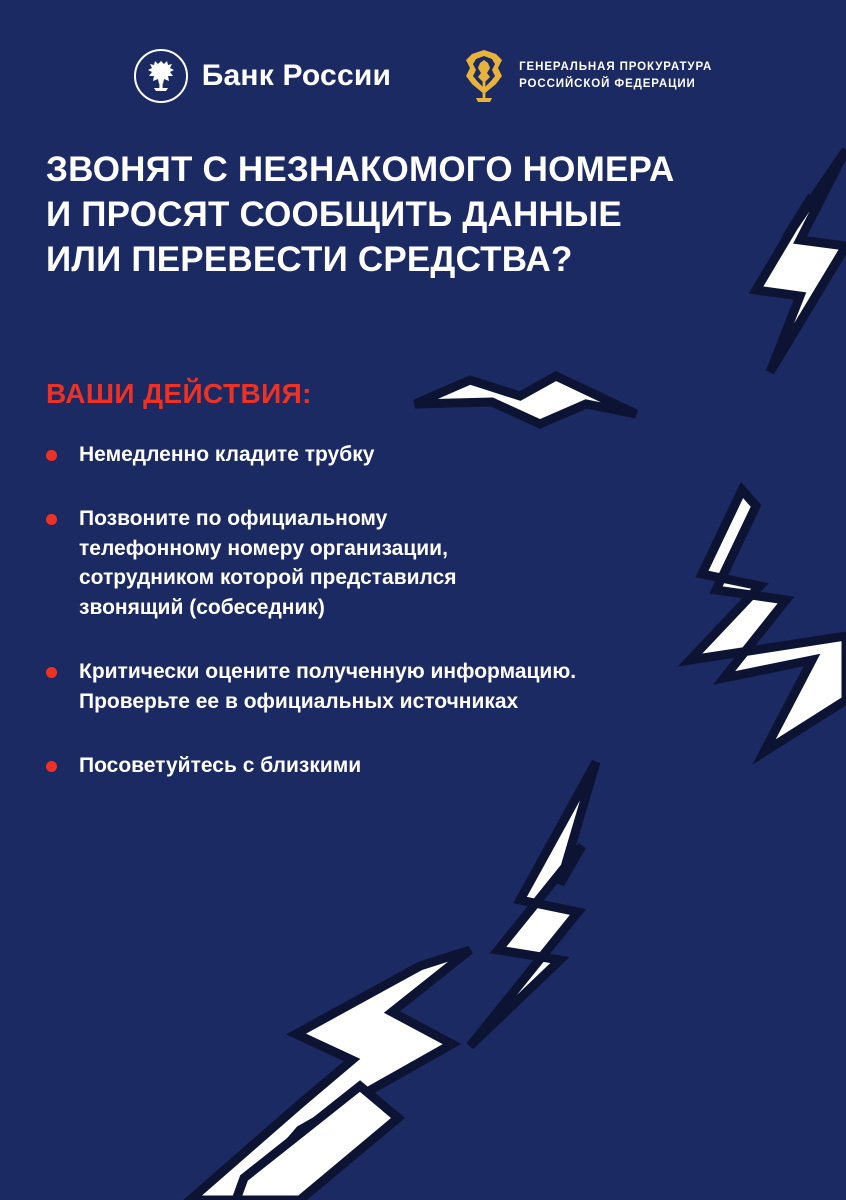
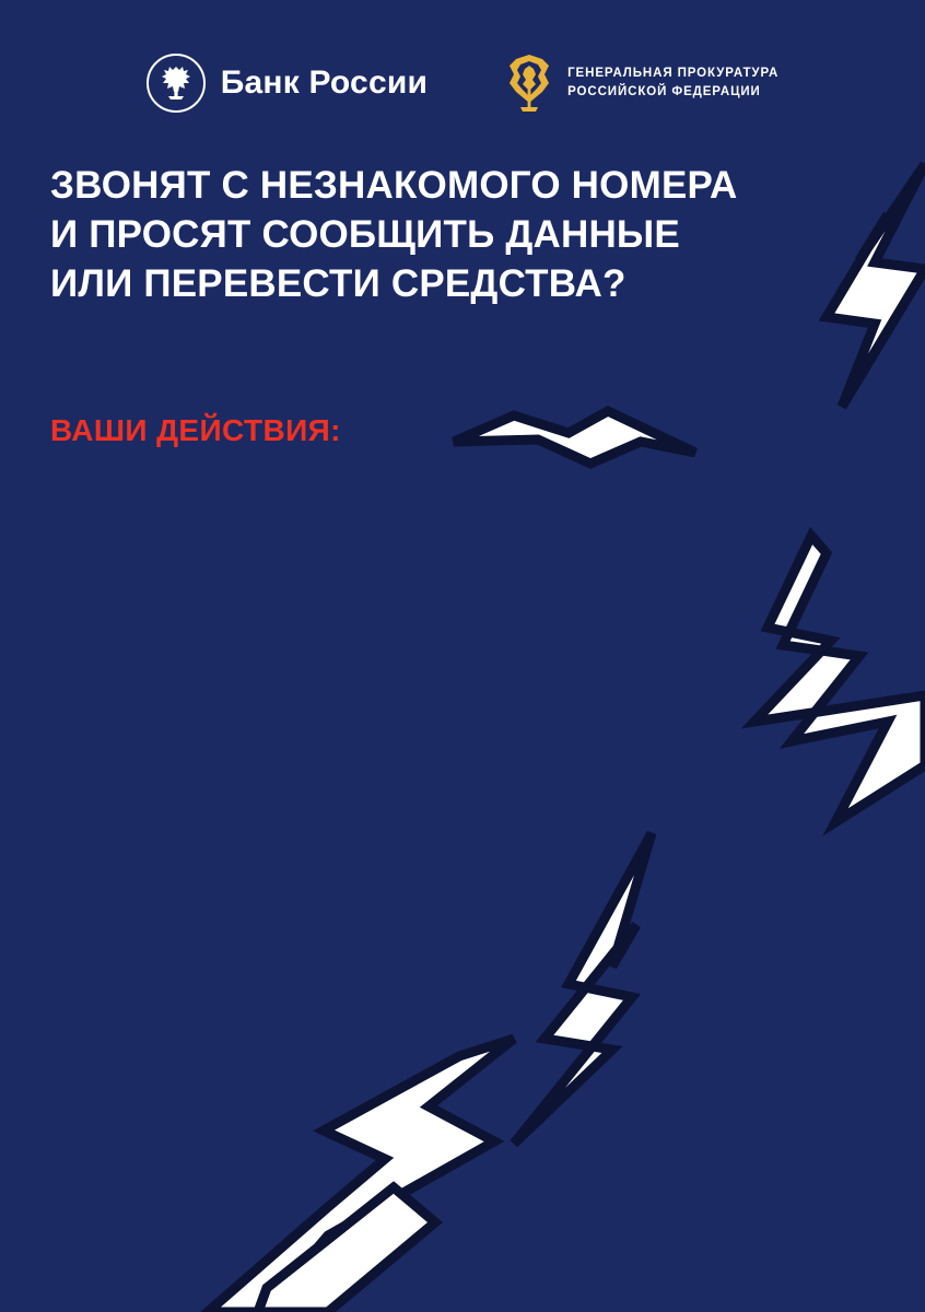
  Банк России
  ГЕНЕРАЛЬНАЯ ПРОКУРАТУРА
  РОССИЙСКОЙ ФЕДЕРАЦИИ
  ЗВОНЯТ С НЕЗНАКОМОГО НОМЕРА
  И ПРОСЯТ СООБЩИТЬ ДАННЫЕ
  ИЛИ ПЕРЕВЕСТИ СРЕДСТВА?
  ВАШИ ДЕЙСТВИЯ:
- Немедленно кладите трубку
- Позвоните по официальному
- телефонному номеру организации,
- сотрудником которой представился
- звонящий (собеседник)
- Критически оцените полученную информацию.
- Проверьте ее в официальных источниках
- Посоветуйтесь с близкими
